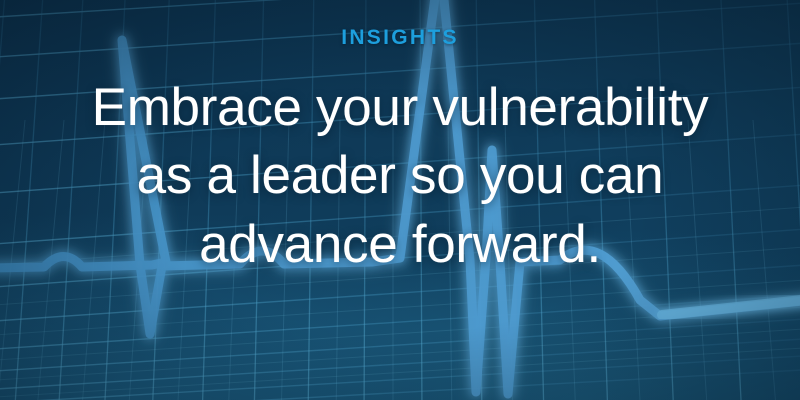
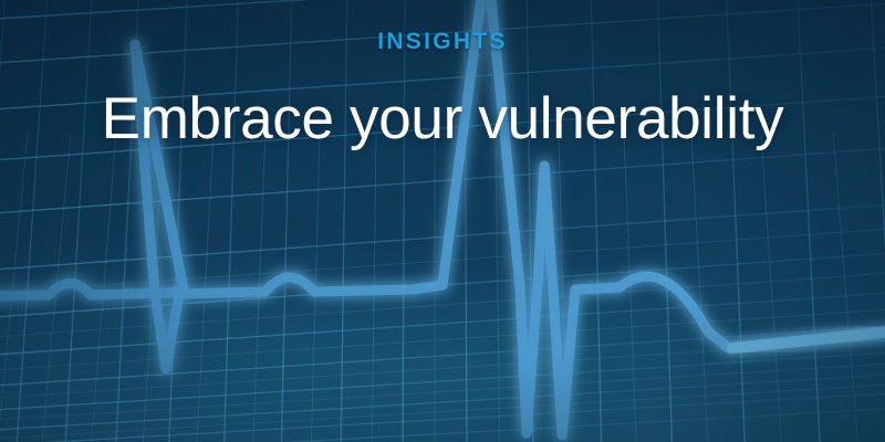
  INSIGHTS
  Embrace your vulnerability
- as a leader so you can
- advance forward.
